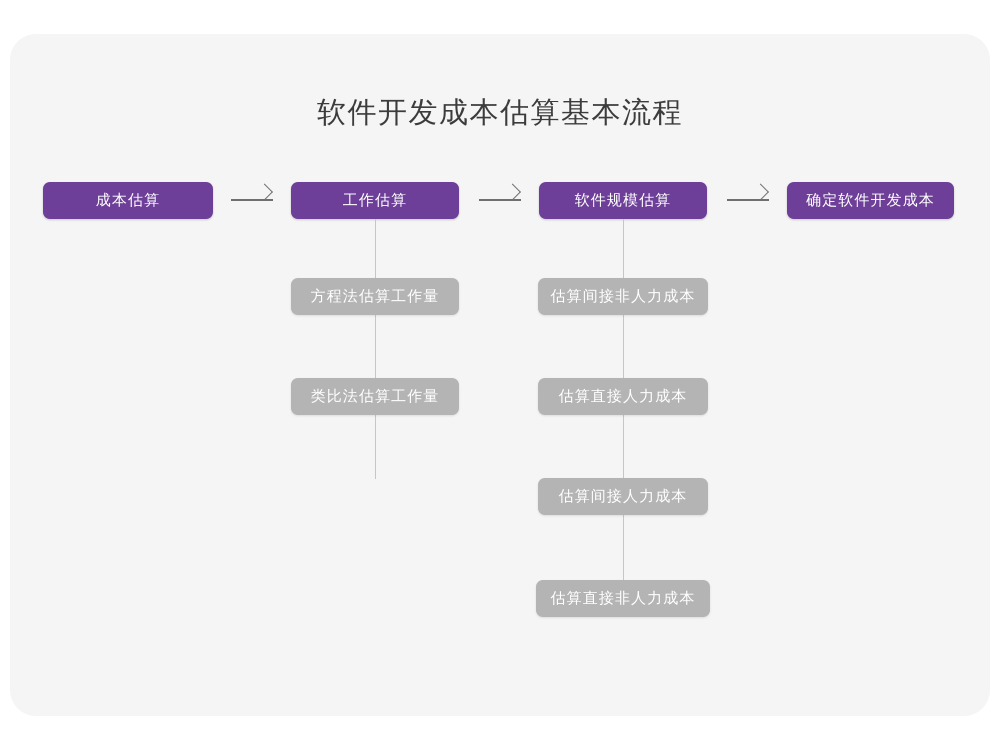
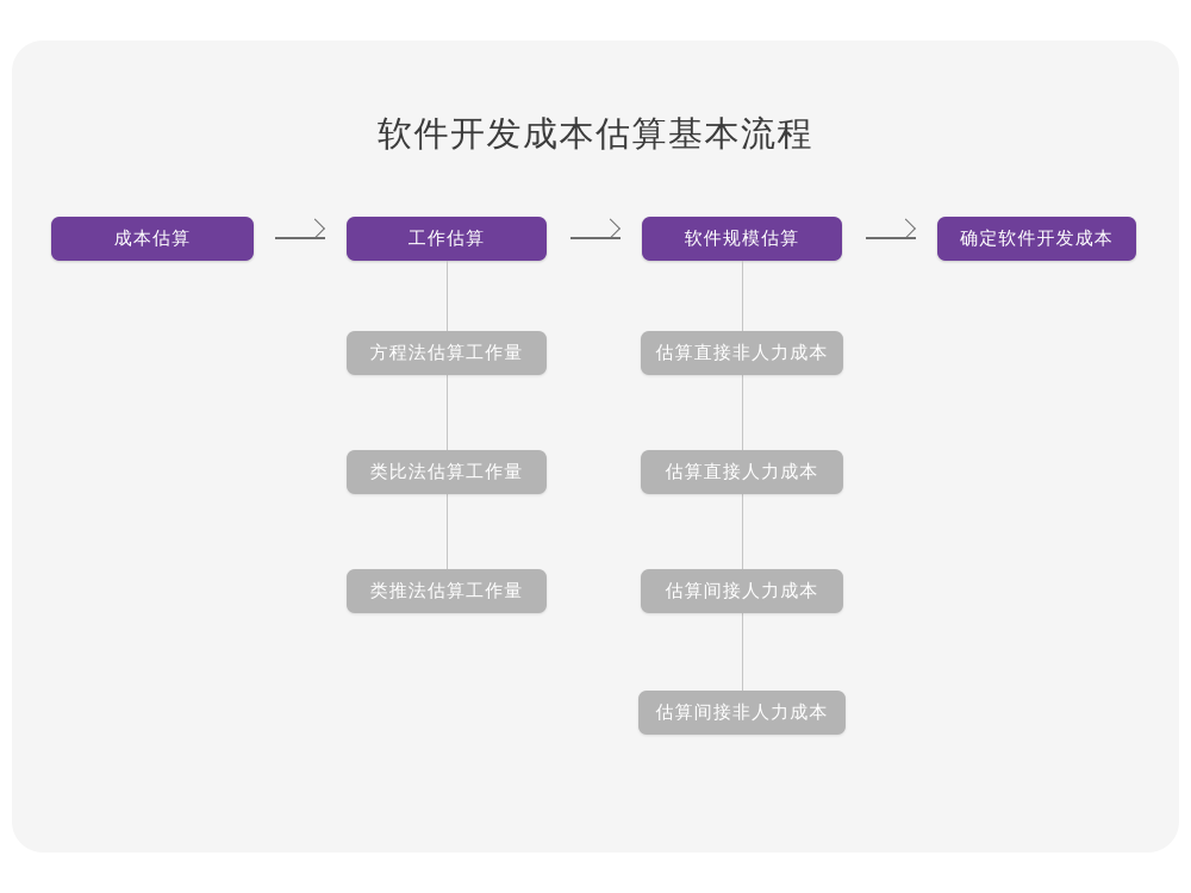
  软件开发成本估算基本流程
  成本估算
  工作估算
  软件规模估算
  确定软件开发成本
  方程法估算工作量
  类比法估算工作量
+ 类推法估算工作量
- 估算间接非人力成本
+ 估算直接非人力成本
  估算直接人力成本
  估算间接人力成本
- 估算直接非人力成本
+ 估算间接非人力成本
